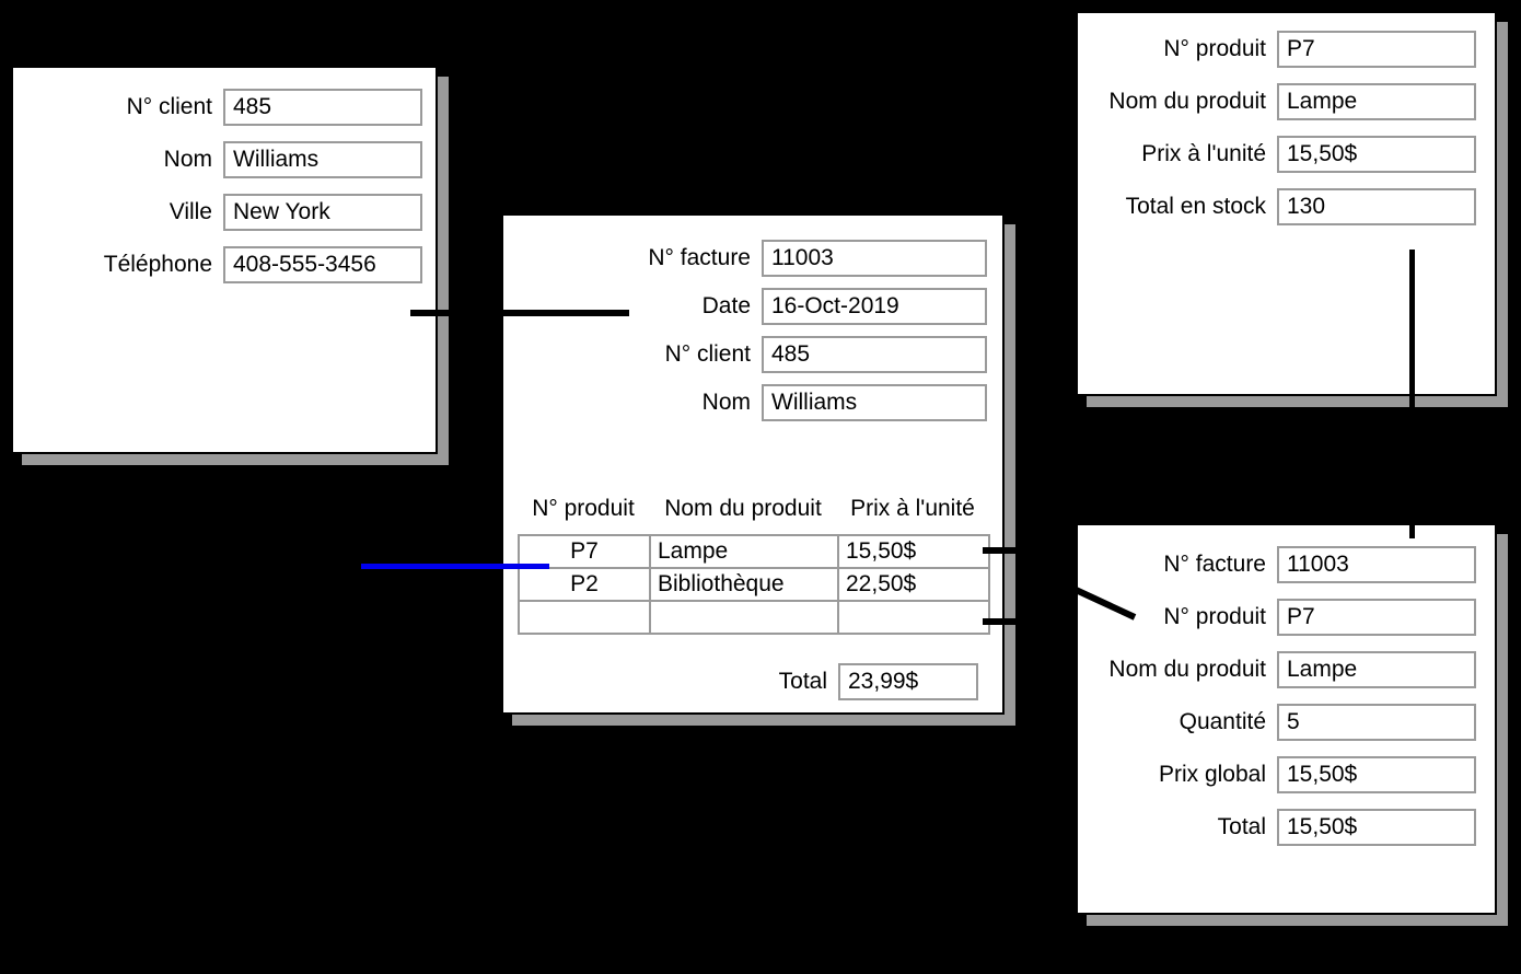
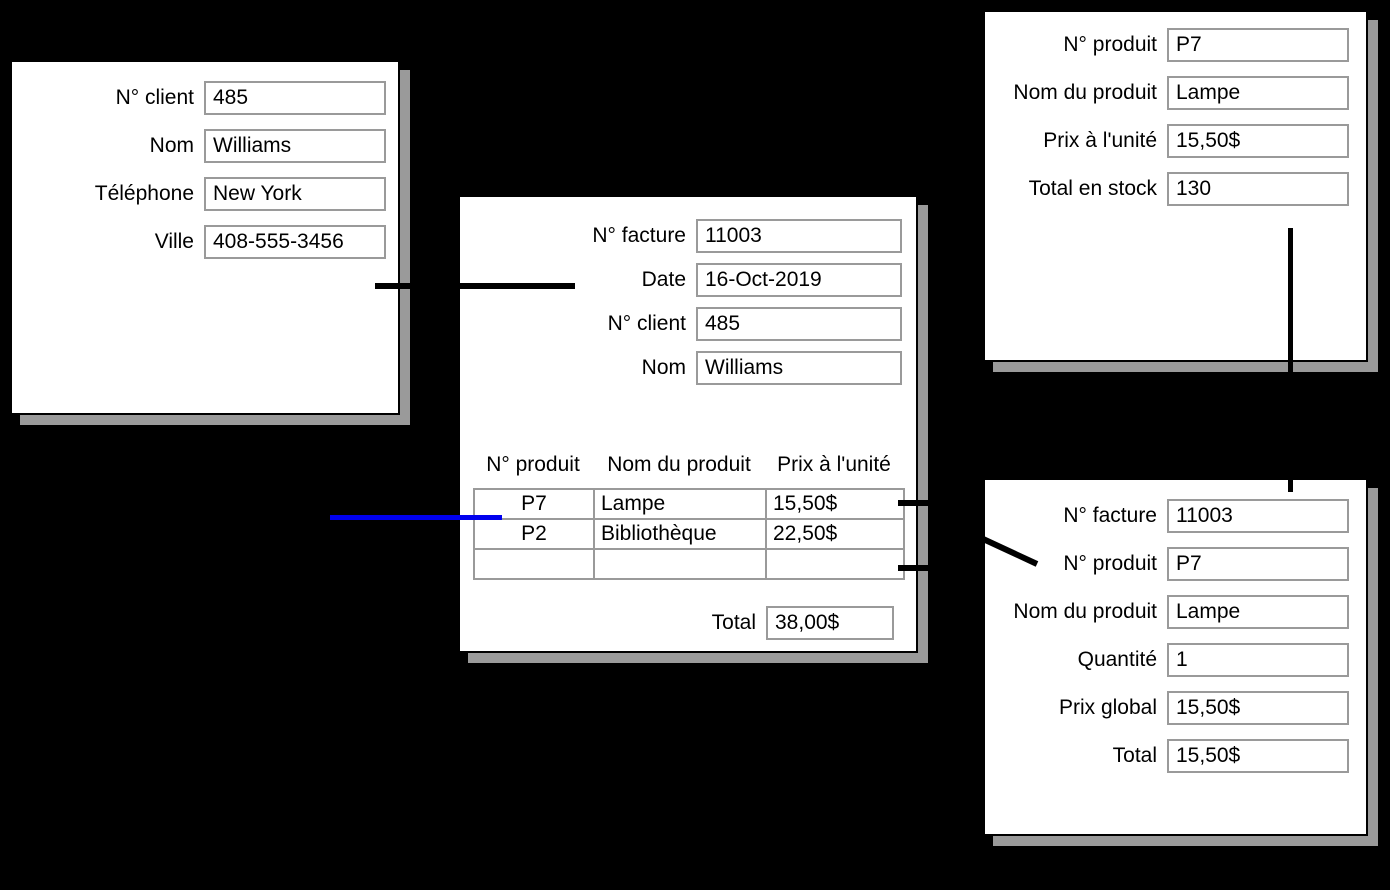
  N° client
  485
  Nom
  Williams
- Ville
+ Téléphone
  New York
- Téléphone
+ Ville
  408-555-3456
  N° facture
  11003
  Date
  16-Oct-2019
  N° client
  485
  Nom
  Williams
  N° produit
  Nom du produit
  Prix à l'unité
  P7	Lampe	15,50$
  P2	Bibliothèque	22,50$
  Total
- 23,99$
+ 38,00$
  N° produit
  P7
  Nom du produit
  Lampe
  Prix à l'unité
  15,50$
  Total en stock
  130
  N° facture
  11003
  N° produit
  P7
  Nom du produit
  Lampe
  Quantité
- 5
+ 1
  Prix global
  15,50$
  Total
  15,50$
